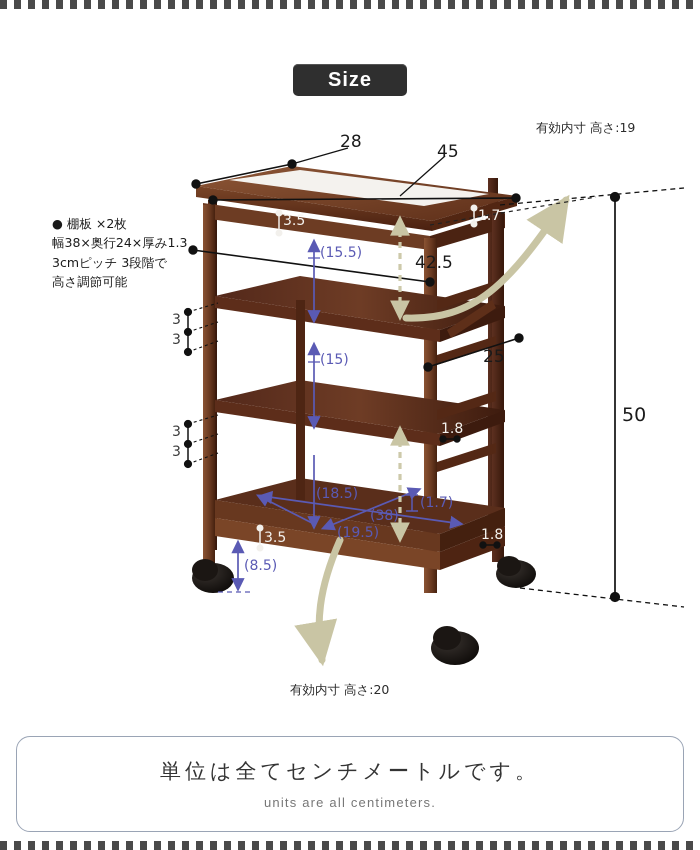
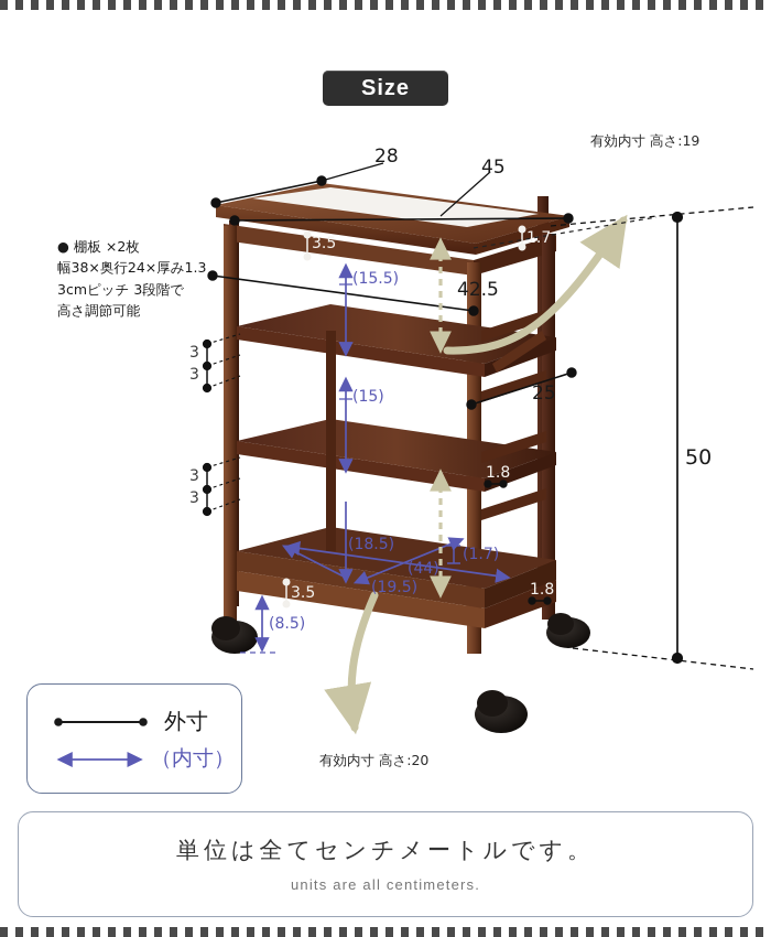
  Size
  28
  45
  3.5
  1.7
  42.5
  25
  50
  3
  3
  3
  3
  1.8
  1.8
  3.5
  (15.5)
  (15)
  (18.5)
- (38)
+ (44)
  (19.5)
  (1.7)
  (8.5)
  有効内寸 高さ:19
  有効内寸 高さ:20
  ● 棚板 ×2枚
  幅38×奥行24×厚み1.3
  3cmピッチ 3段階で
  高さ調節可能
+ 外寸
+ （内寸）
  単位は全てセンチメートルです。
  units are all centimeters.
